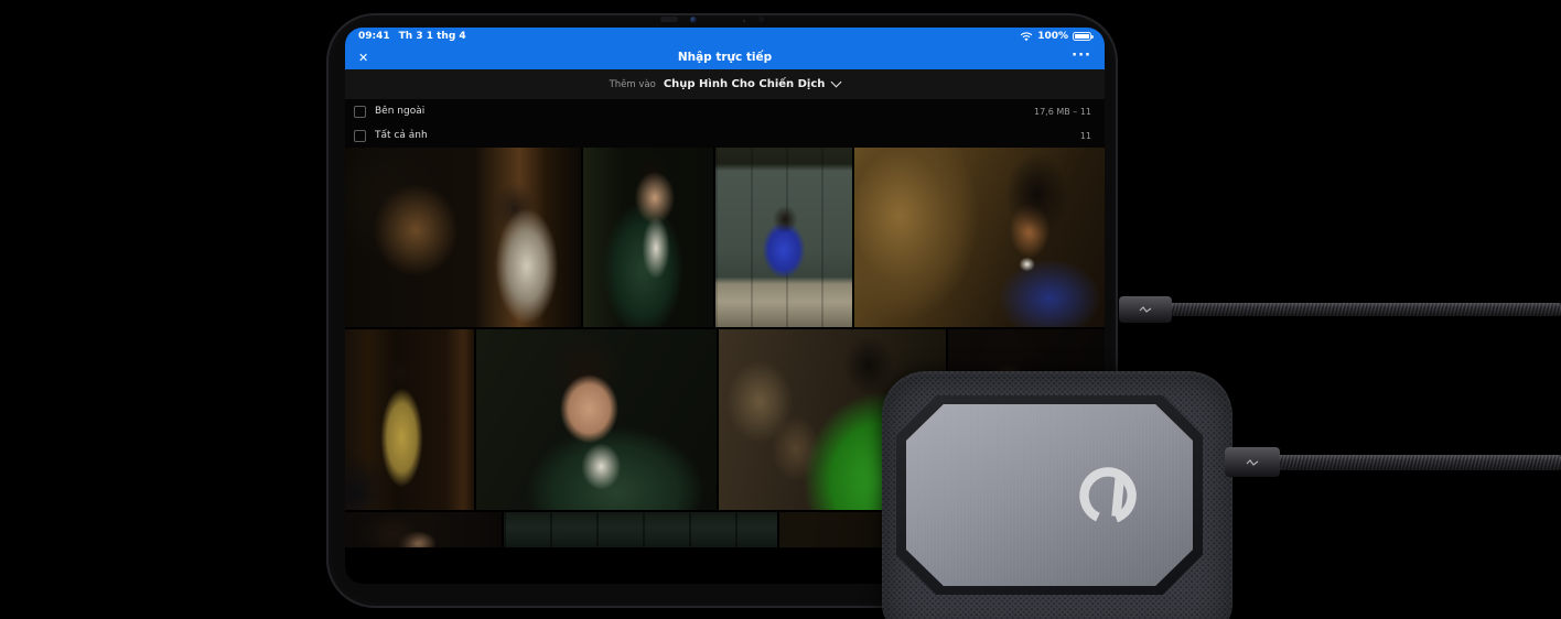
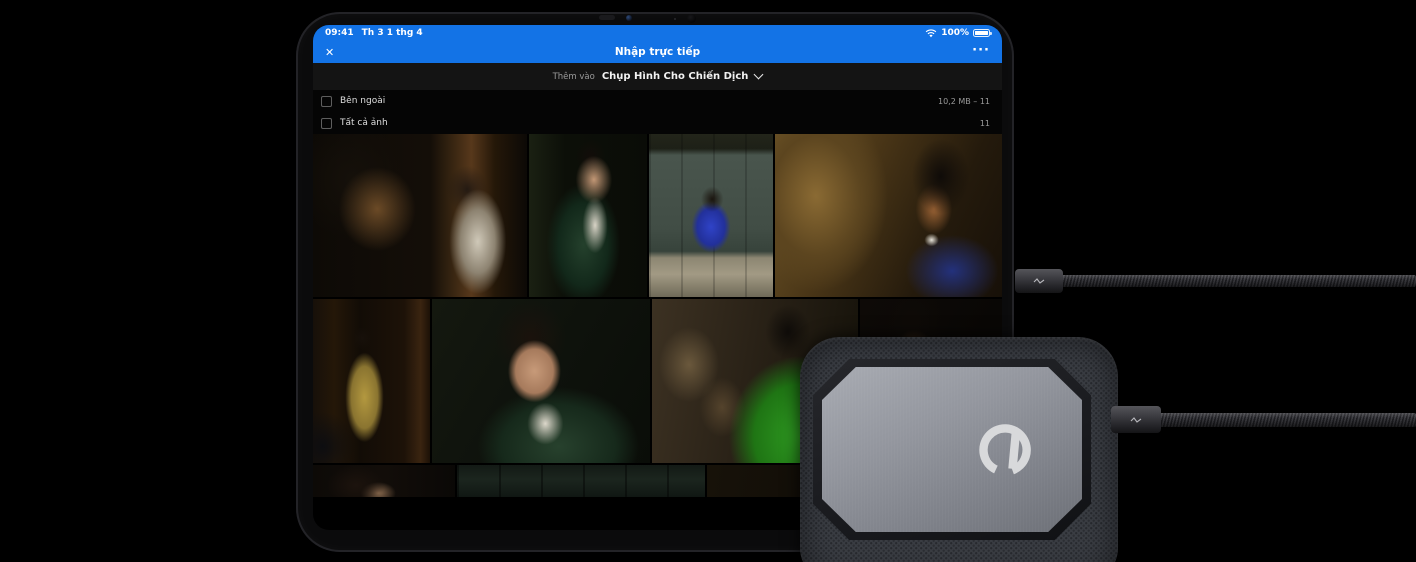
  09:41
  Th 3 1 thg 4
  100%
  ✕
  Nhập trực tiếp
  ···
  Thêm vào
  Chụp Hình Cho Chiến Dịch
  Bên ngoài
- 17,6 MB – 11
+ 10,2 MB – 11
  Tất cả ảnh
  11
